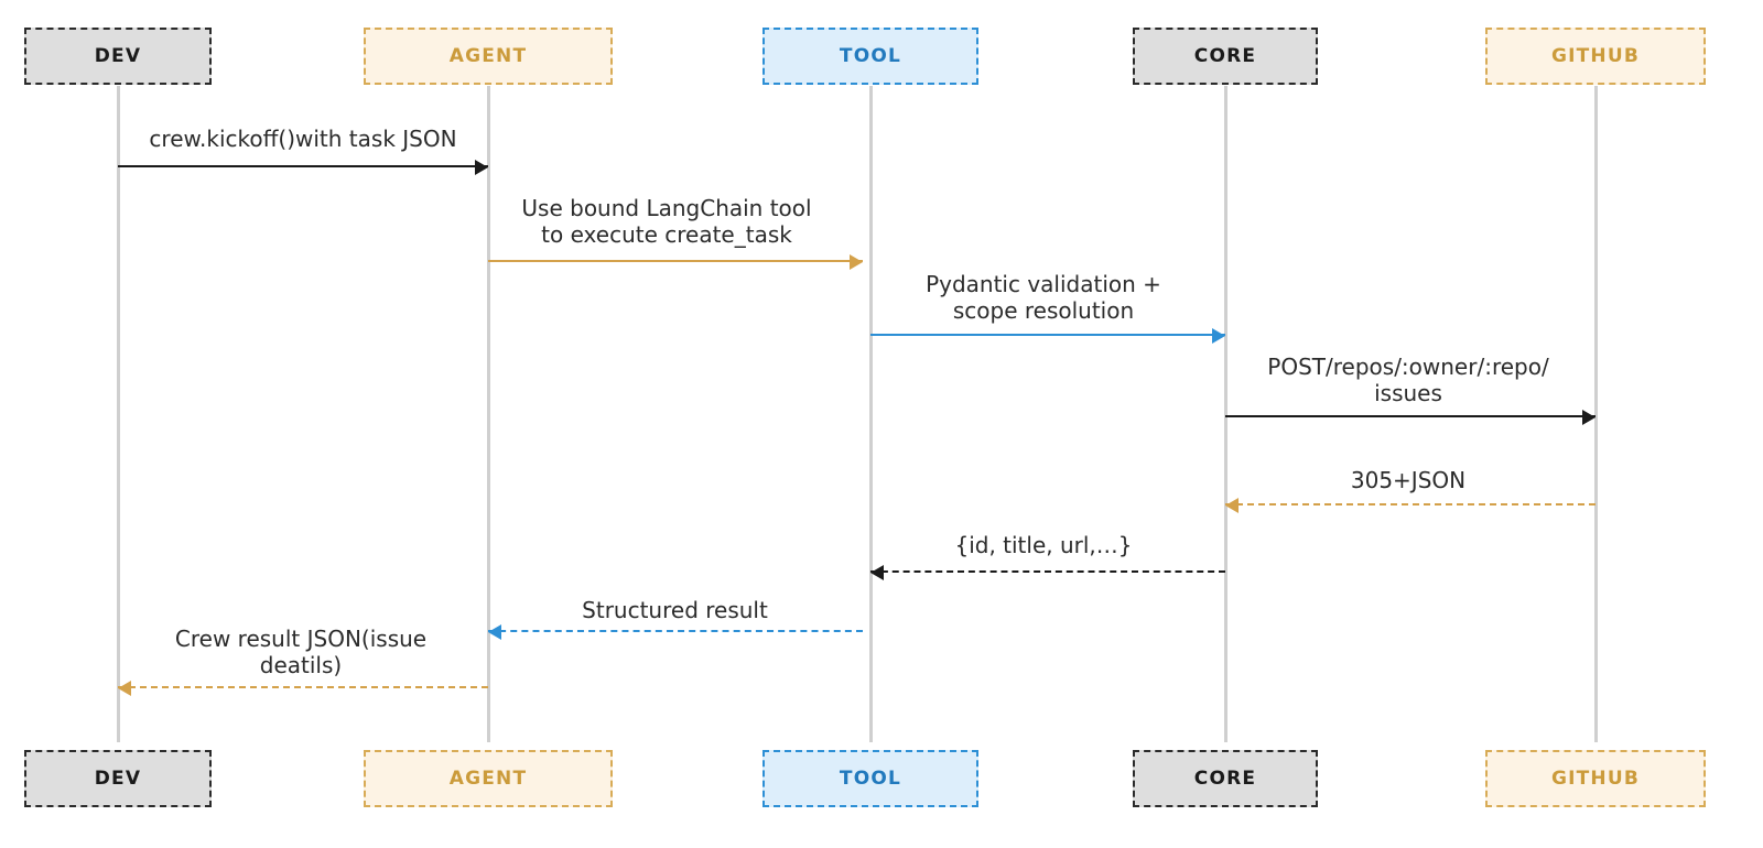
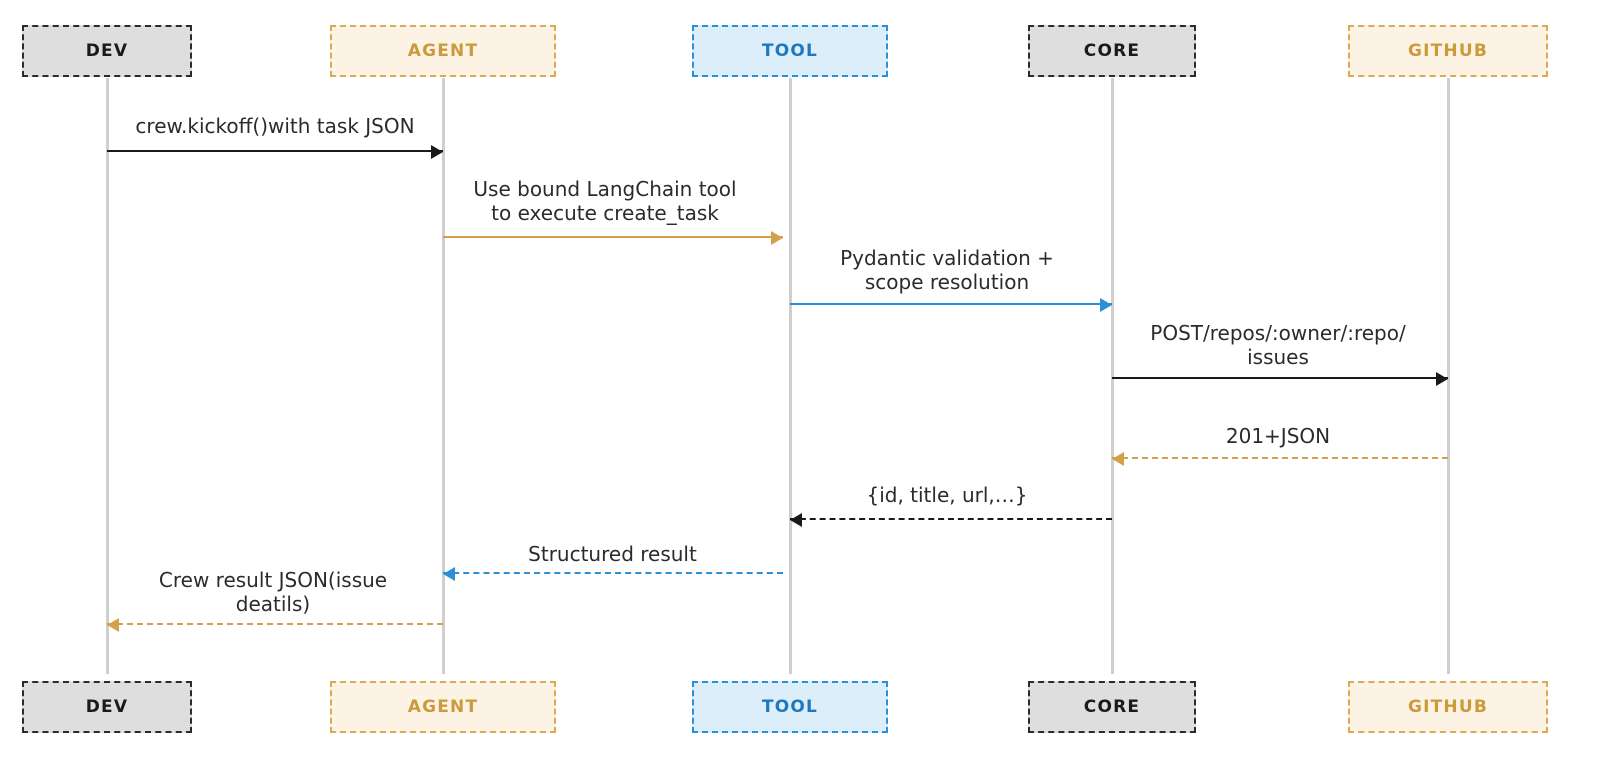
  DEV
  AGENT
  TOOL
  CORE
  GITHUB
  DEV
  AGENT
  TOOL
  CORE
  GITHUB
  crew.kickoff()with task JSON
  Use bound LangChain tool
  to execute create_task
  Pydantic validation +
  scope resolution
  POST/repos/:owner/:repo/
  issues
- 305+JSON
+ 201+JSON
  {id, title, url,…}
  Structured result
  Crew result JSON(issue
  deatils)
